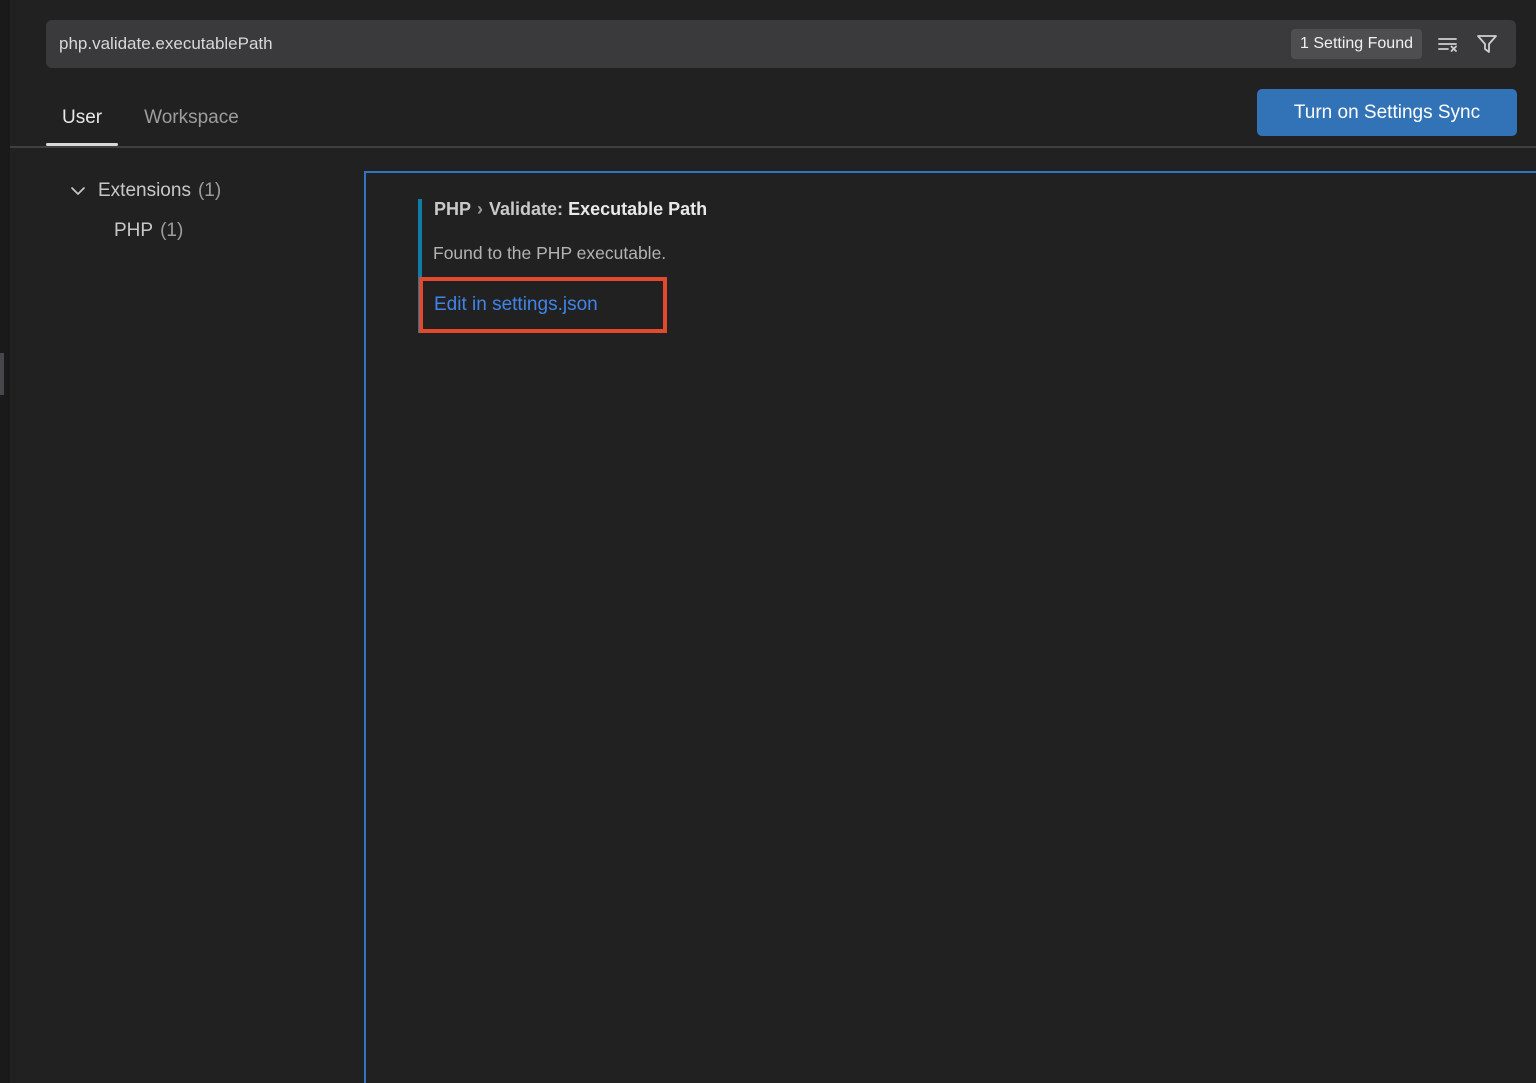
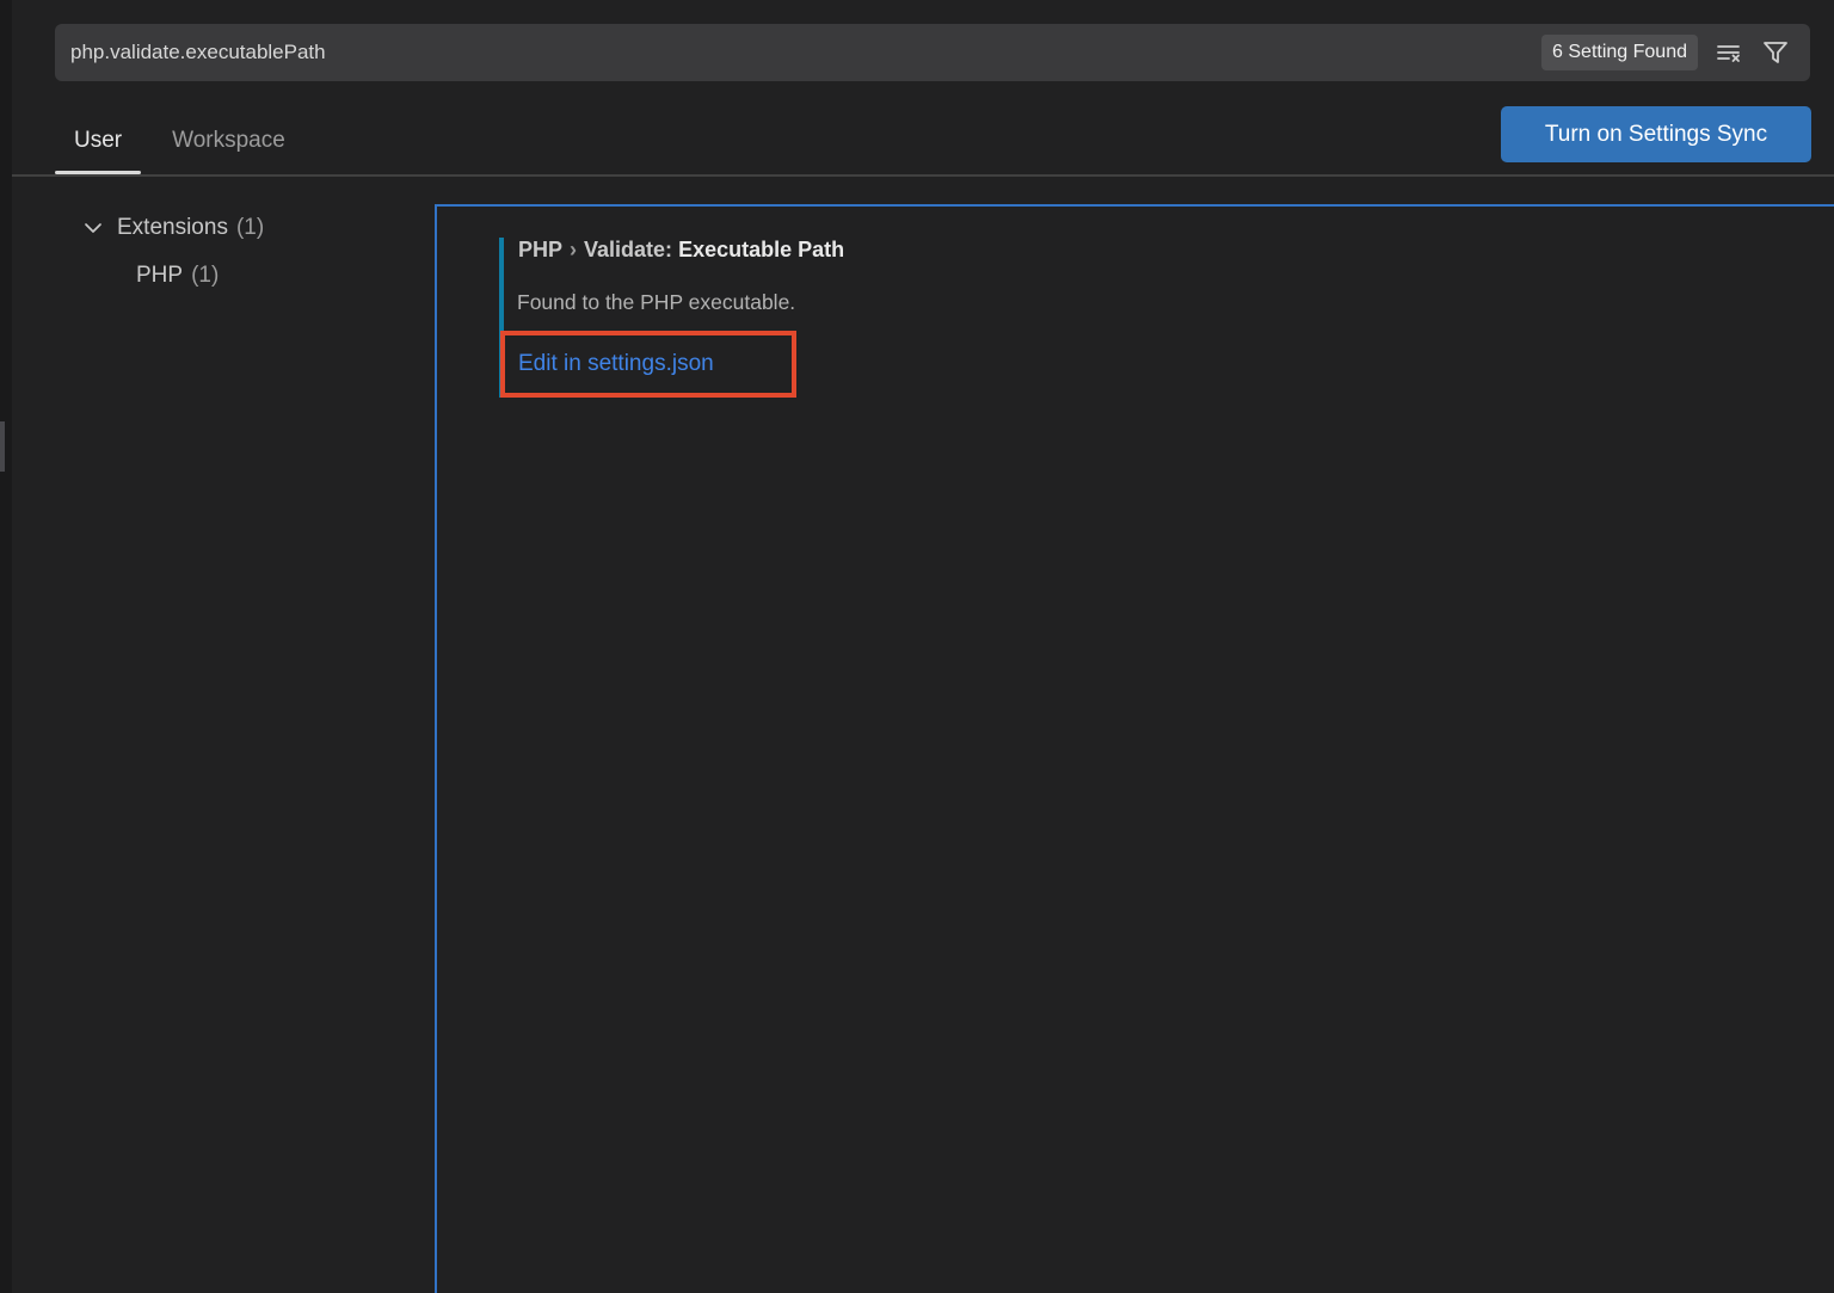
  php.validate.executablePath
- 1 Setting Found
+ 6 Setting Found
  User
  Workspace
  Turn on Settings Sync
  Extensions
  (1)
  PHP
  (1)
  PHP › Validate: Executable Path
  Found to the PHP executable.
  Edit in settings.json
